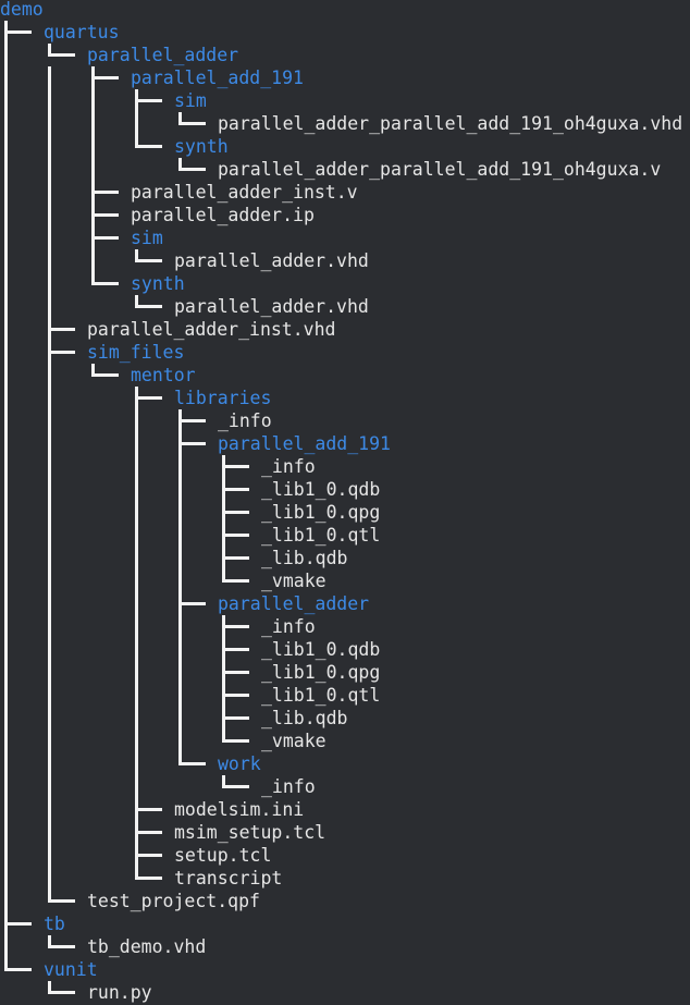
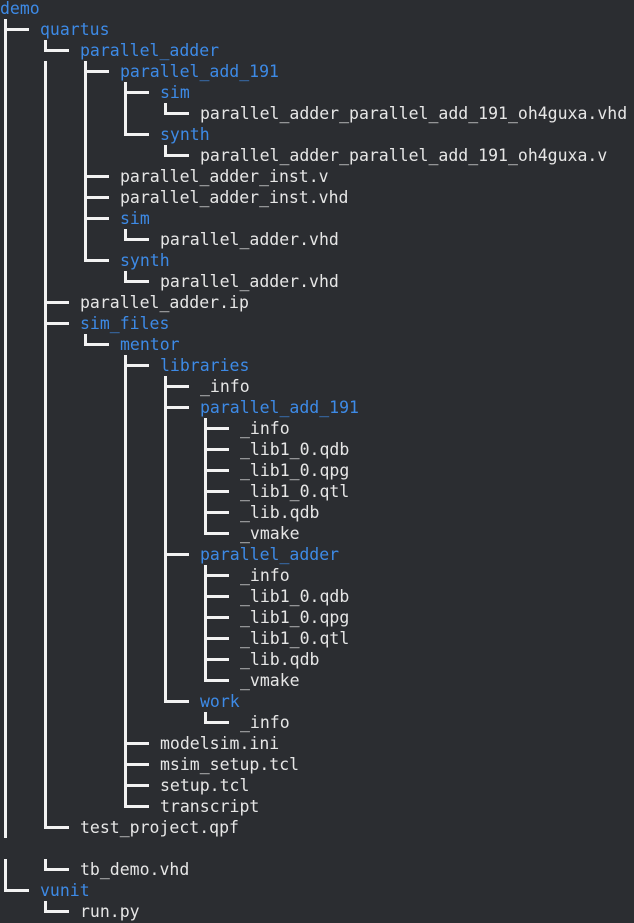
  demo
  quartus
  parallel_adder
  parallel_add_191
  sim
  parallel_adder_parallel_add_191_oh4guxa.vhd
  synth
  parallel_adder_parallel_add_191_oh4guxa.v
  parallel_adder_inst.v
- parallel_adder.ip
+ parallel_adder_inst.vhd
  sim
  parallel_adder.vhd
  synth
  parallel_adder.vhd
- parallel_adder_inst.vhd
+ parallel_adder.ip
  sim_files
  mentor
  libraries
  _info
  parallel_add_191
  _info
  _lib1_0.qdb
  _lib1_0.qpg
  _lib1_0.qtl
  _lib.qdb
  _vmake
  parallel_adder
  _info
  _lib1_0.qdb
  _lib1_0.qpg
  _lib1_0.qtl
  _lib.qdb
  _vmake
  work
  _info
  modelsim.ini
  msim_setup.tcl
  setup.tcl
  transcript
  test_project.qpf
- tb
  tb_demo.vhd
  vunit
  run.py
